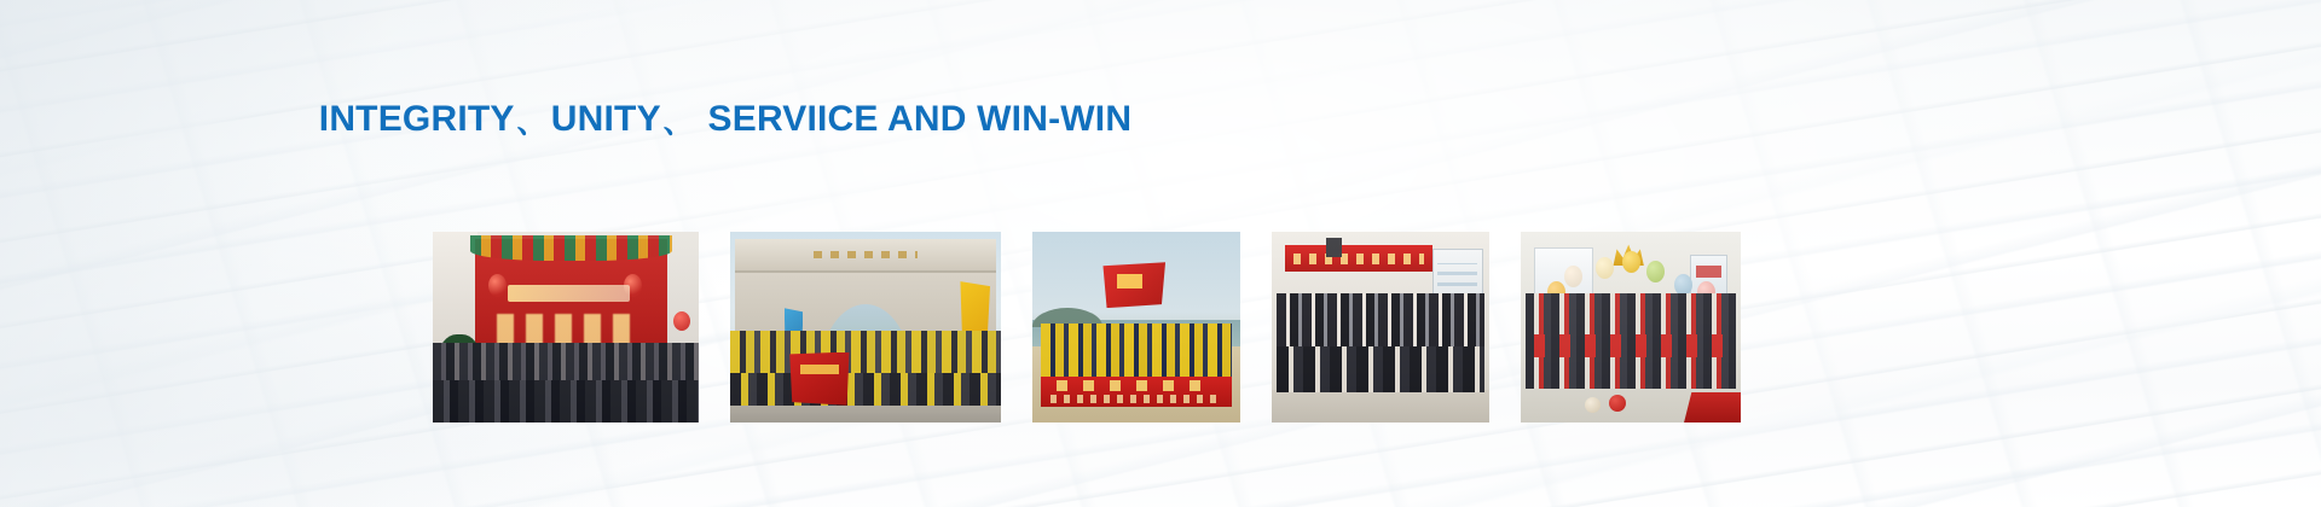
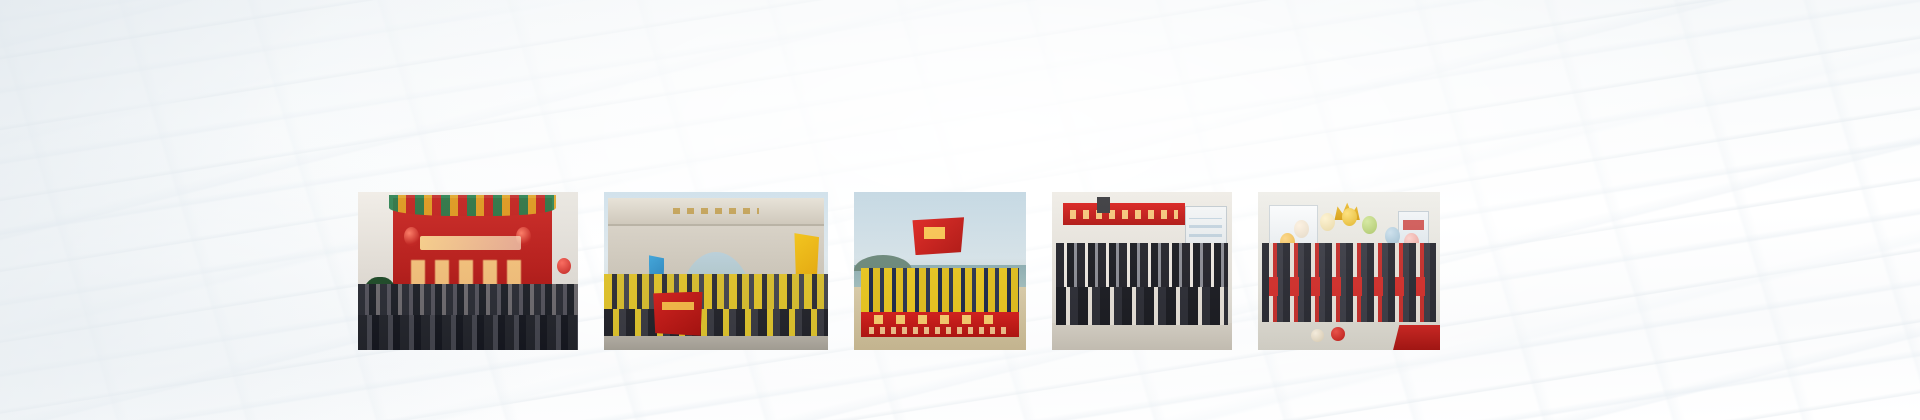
- INTEGRITY、UNITY、 SERVIICE AND WIN-WIN
